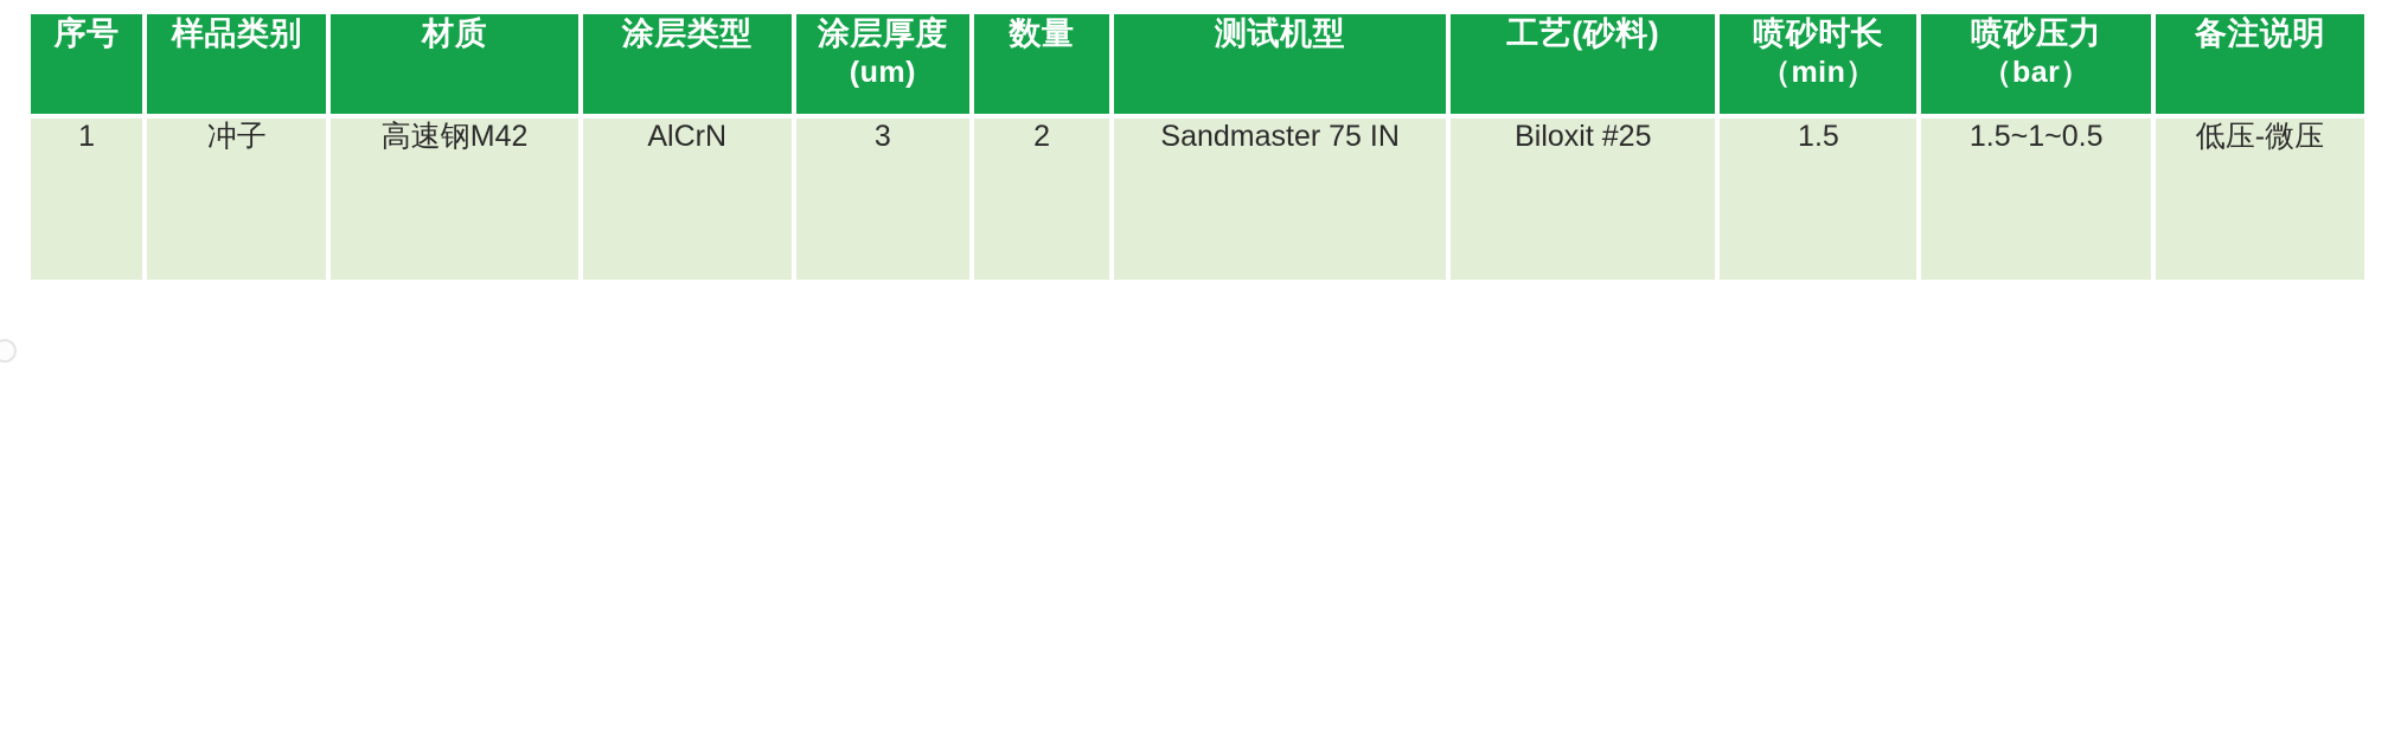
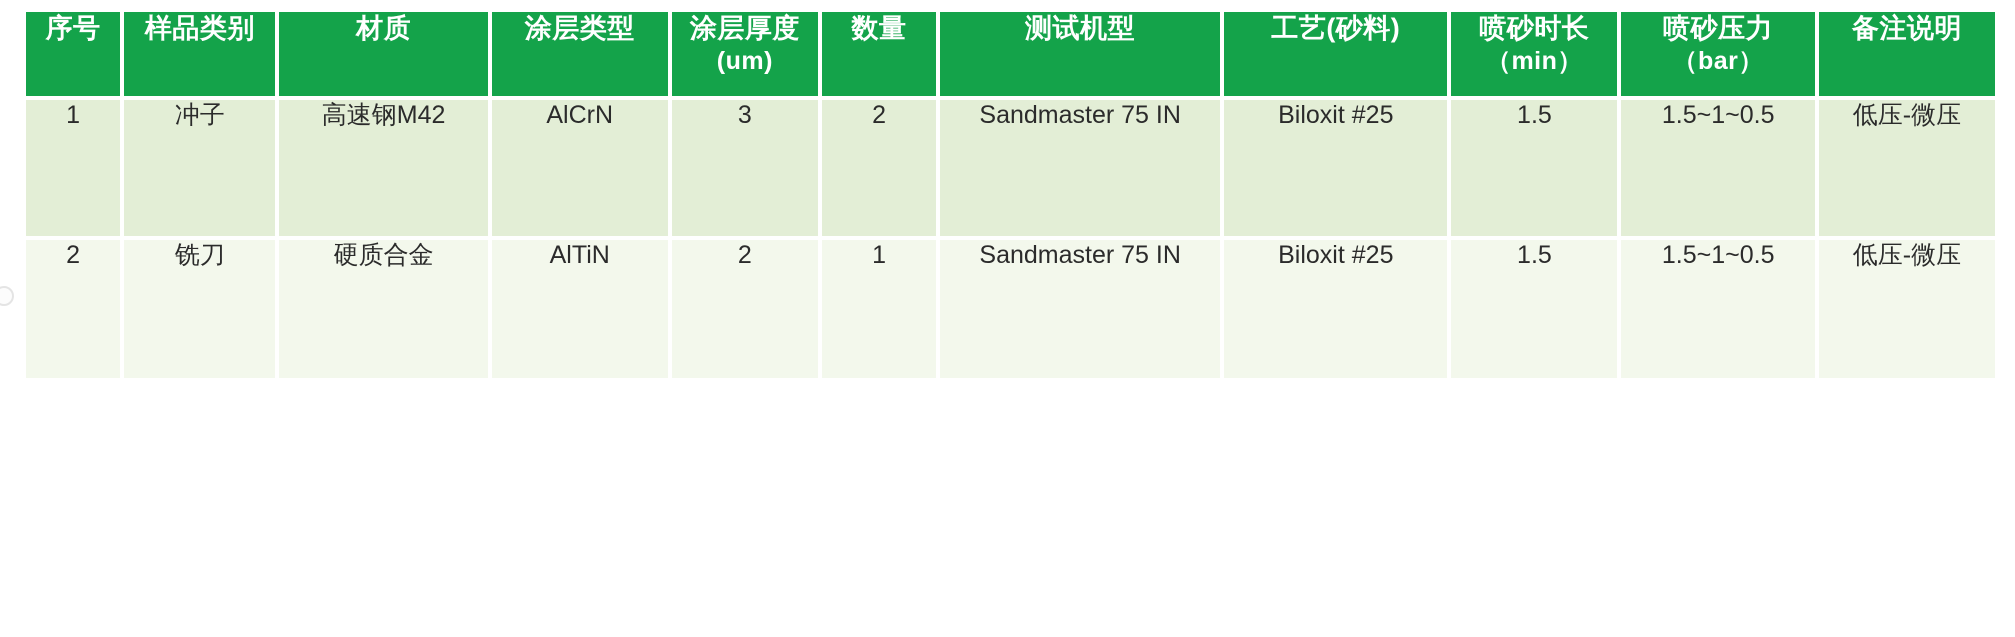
  序号	样品类别	材质	涂层类型	涂层厚度 (um)	数量	测试机型	工艺(砂料)	喷砂时长 （min）	喷砂压力 （bar）	备注说明
  1	冲子	高速钢M42	AlCrN	3	2	Sandmaster 75 IN	Biloxit #25	1.5	1.5~1~0.5	低压-微压
+ 2	铣刀	硬质合金	AlTiN	2	1	Sandmaster 75 IN	Biloxit #25	1.5	1.5~1~0.5	低压-微压
